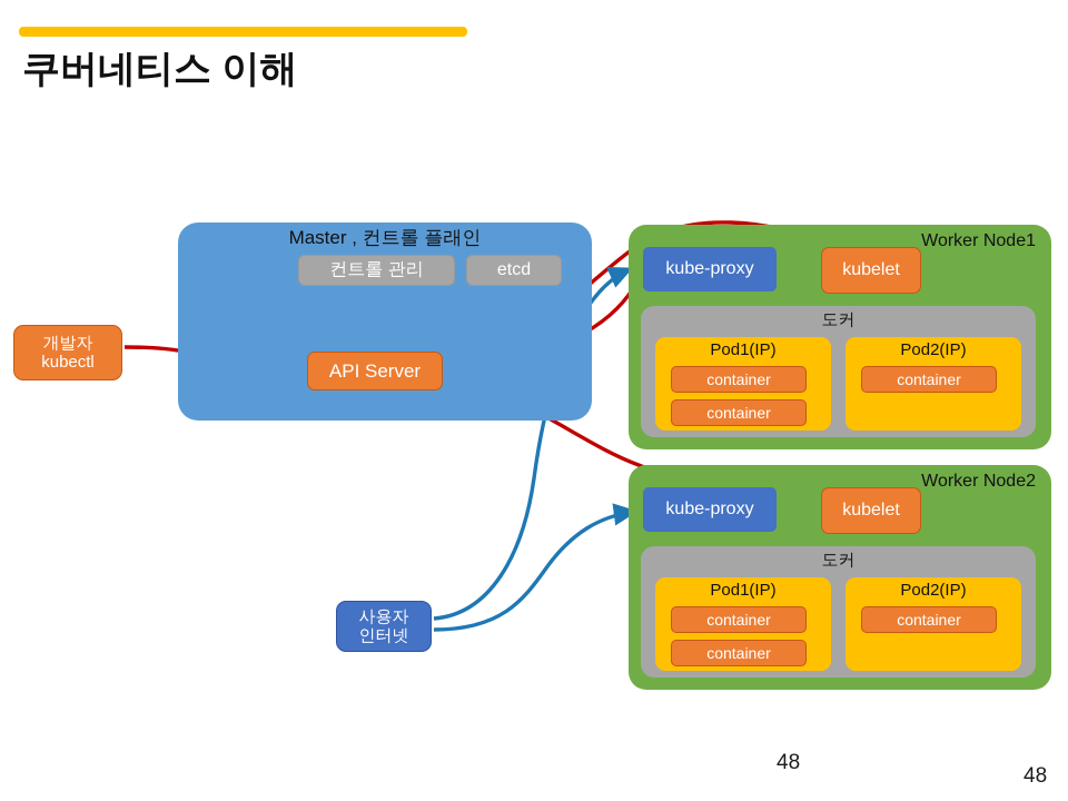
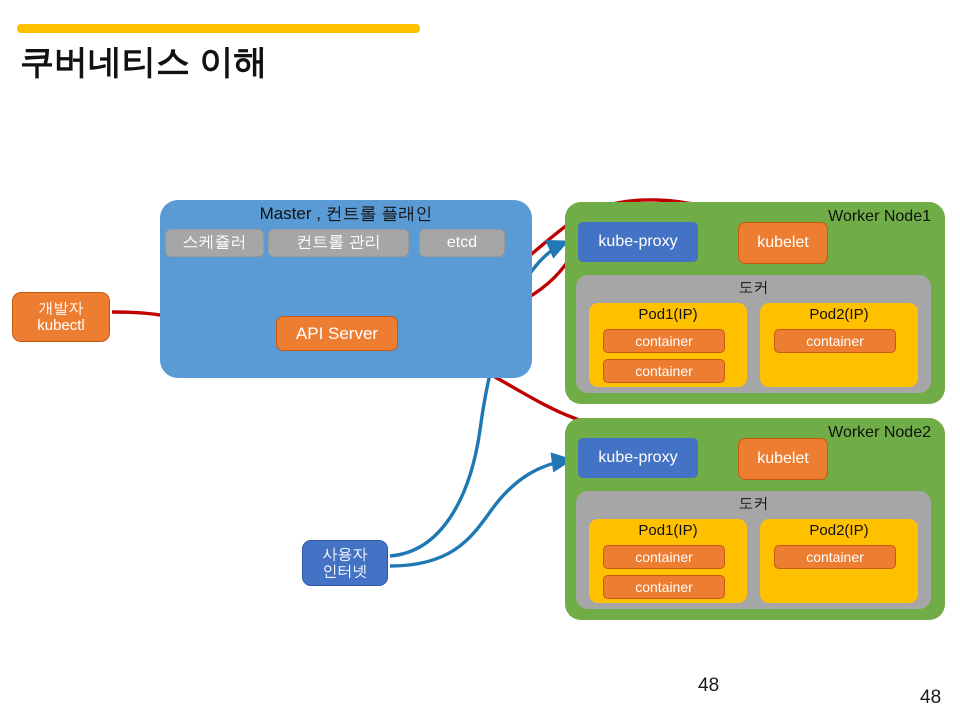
  쿠버네티스 이해
  Master , 컨트롤 플래인
+ 스케쥴러
  컨트롤 관리
  etcd
  API Server
  개발자
  kubectl
  사용자
  인터넷
  Worker Node1
  kube-proxy
  kubelet
  도커
  Pod1(IP)
  container
  container
  Pod2(IP)
  container
  Worker Node2
  kube-proxy
  kubelet
  도커
  Pod1(IP)
  container
  container
  Pod2(IP)
  container
  48
  48
